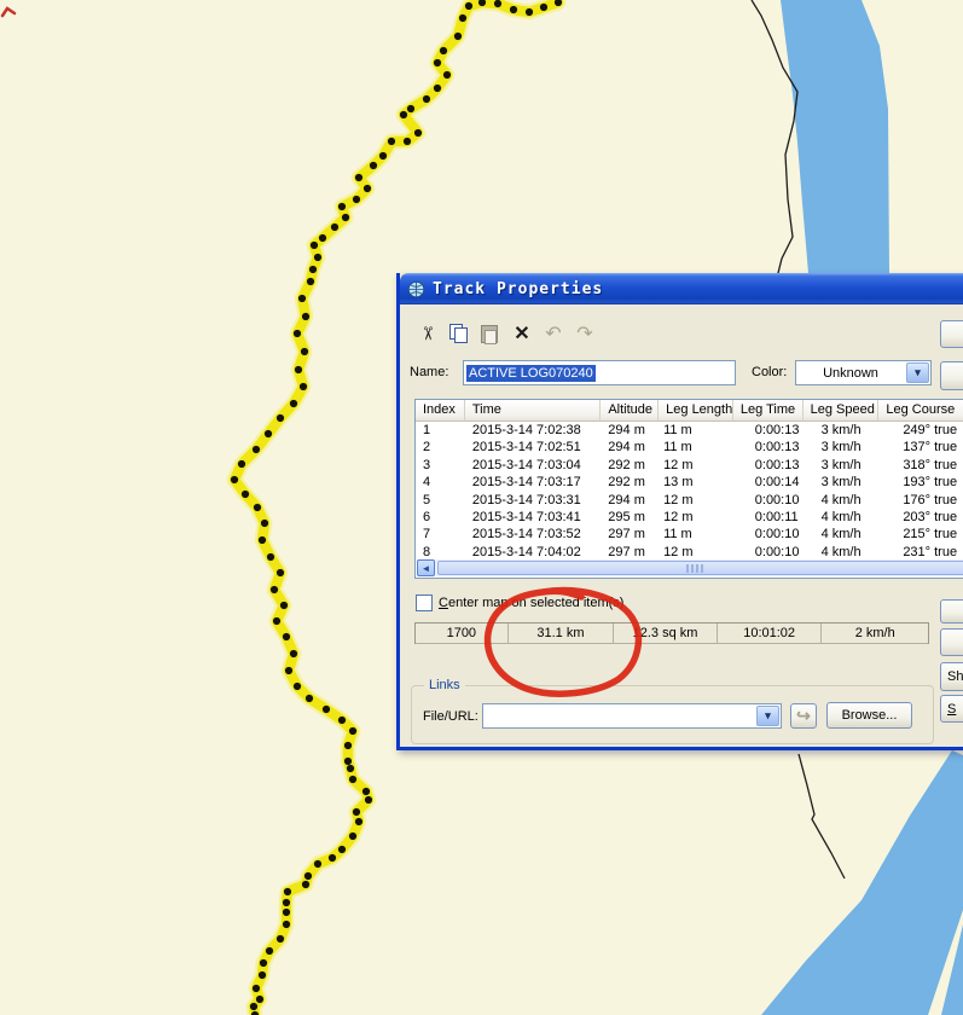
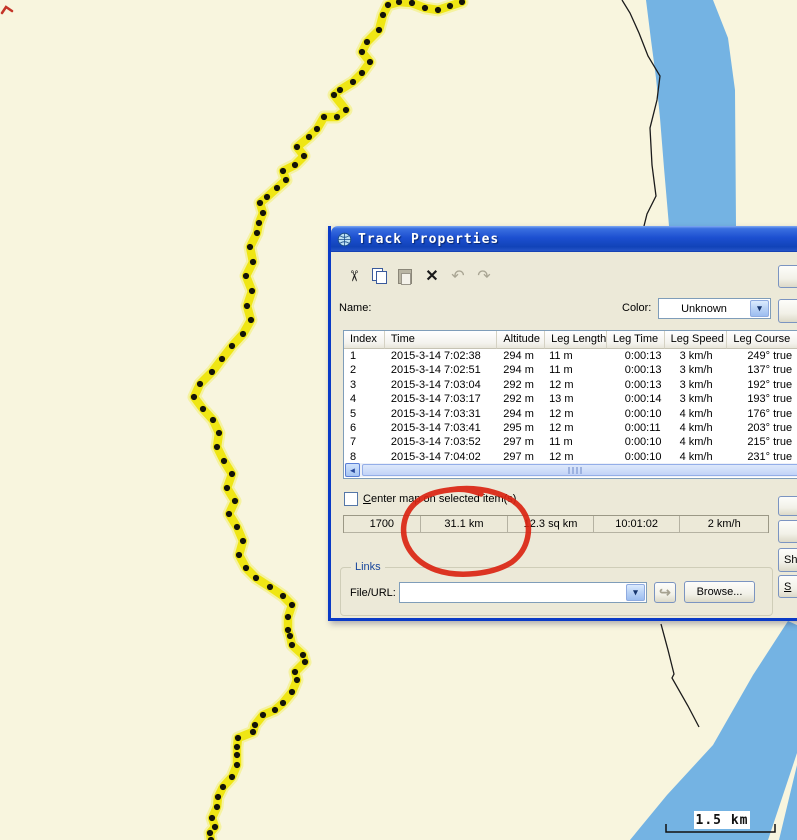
+ 1.5 km
  Track Properties
  ✕
  ↶
  ↷
  Name:
- ACTIVE LOG070240
  Color:
  Unknown
  ▾
  Index
  Time
  Altitude
  Leg Length
  Leg Time
  Leg Speed
  Leg Course
  1
  2015-3-14 7:02:38
  294 m
  11 m
  0:00:13
  3 km/h
  249° true
  2
  2015-3-14 7:02:51
  294 m
  11 m
  0:00:13
  3 km/h
  137° true
  3
  2015-3-14 7:03:04
  292 m
  12 m
  0:00:13
  3 km/h
- 318° true
+ 192° true
  4
  2015-3-14 7:03:17
  292 m
  13 m
  0:00:14
  3 km/h
  193° true
  5
  2015-3-14 7:03:31
  294 m
  12 m
  0:00:10
  4 km/h
  176° true
  6
  2015-3-14 7:03:41
  295 m
  12 m
  0:00:11
  4 km/h
  203° true
  7
  2015-3-14 7:03:52
  297 m
  11 m
  0:00:10
  4 km/h
  215° true
  8
  2015-3-14 7:04:02
  297 m
  12 m
  0:00:10
  4 km/h
  231° true
  ◄
  Center ma on selected item
  1700
  31.1 km
  2.3 sq km
  10:01:02
  2 km/h
  Links
  File/URL:
  ▾
  ↪
  Browse...
  Sh
  S
